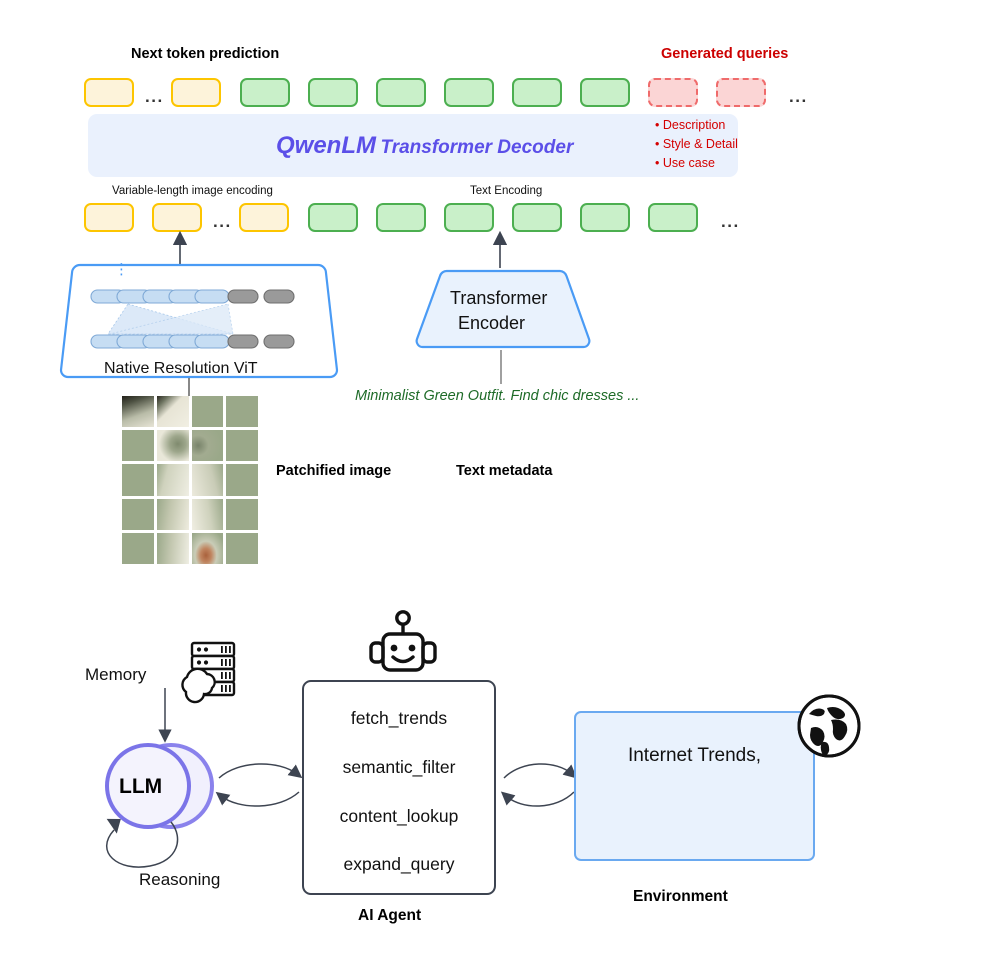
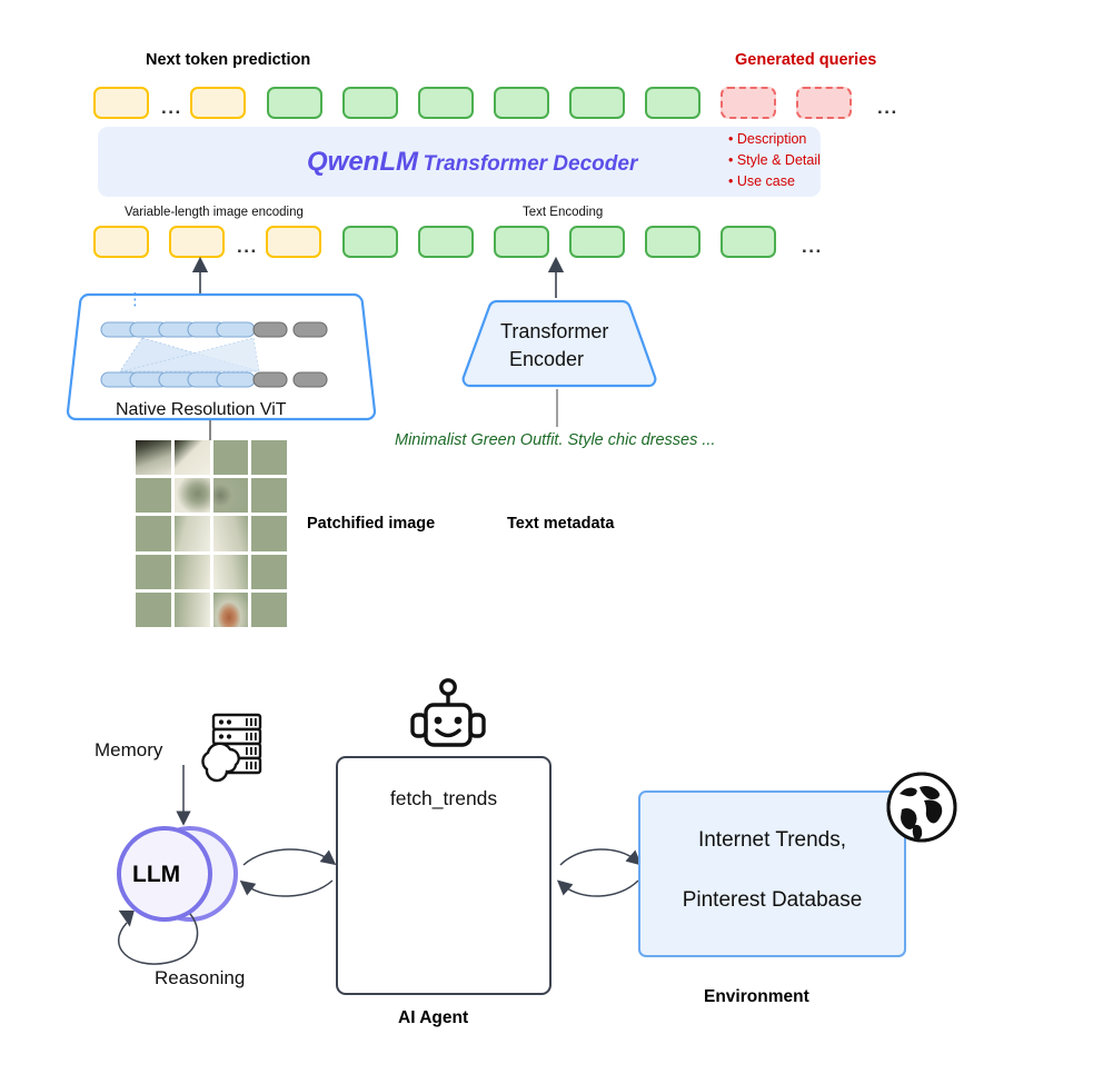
  Next token prediction
  Generated queries
  ...
  ...
  QwenLM Transformer Decoder
  • Description
  • Style & Detail
  • Use case
  Variable-length image encoding
  Text Encoding
  ...
  ...
  ⋮
  Native Resolution ViT
  Transformer
  Encoder
- Minimalist Green Outfit. Find chic dresses ...
+ Minimalist Green Outfit. Style chic dresses ...
  Patchified image
  Text metadata
  Memory
  LLM
  Reasoning
  fetch_trends
- semantic_filter
- content_lookup
- expand_query
  AI Agent
  Internet Trends,
+ Pinterest Database
  Environment
